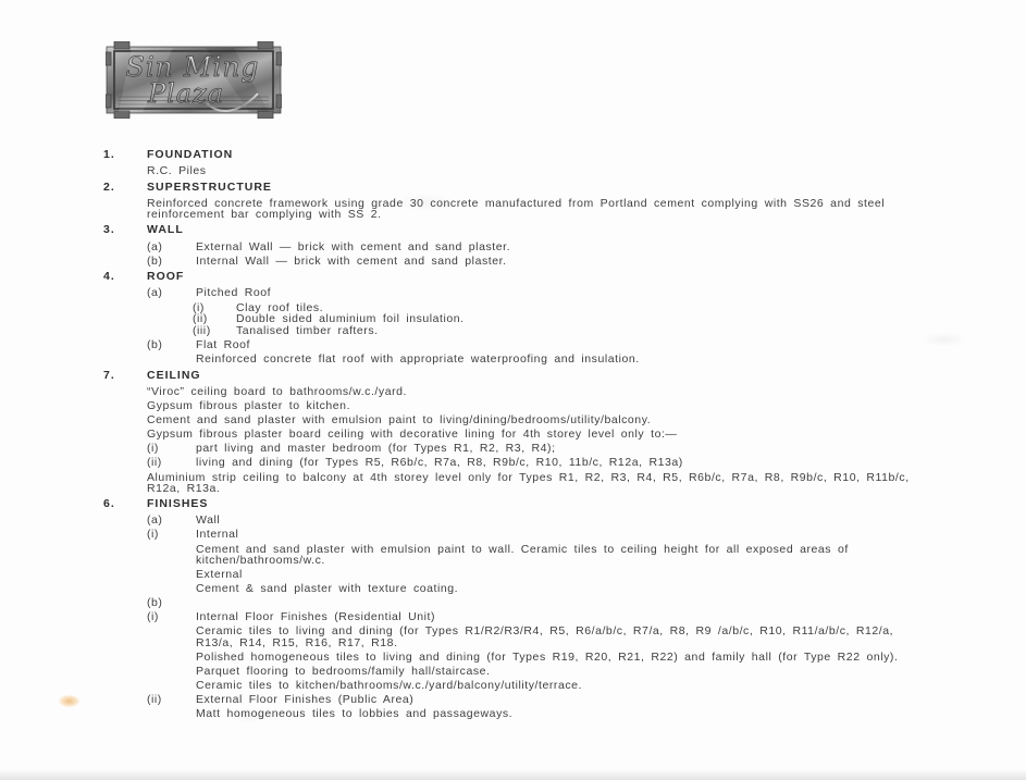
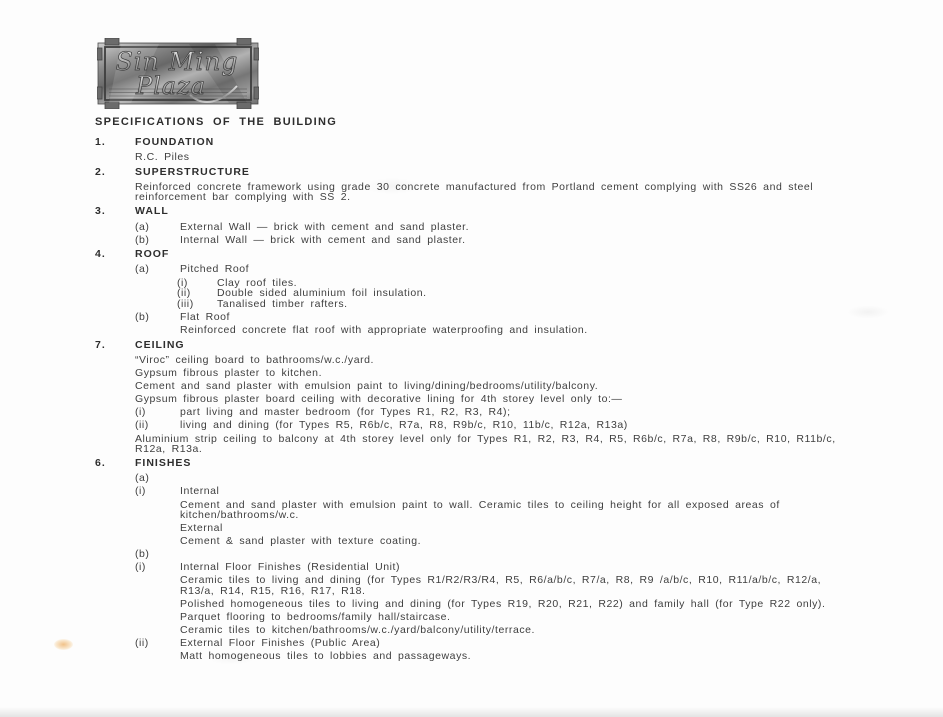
  Sin Ming
  Plaza
+ SPECIFICATIONS OF THE BUILDING
  1.
  FOUNDATION
  R.C. Piles
  2.
  SUPERSTRUCTURE
  Reinforced concrete framework using grade 30 concrete manufactured from Portland cement complying with SS26 and steel reinforcement bar complying with SS 2.
  3.
  WALL
  (a)
  External Wall — brick with cement and sand plaster.
  (b)
  Internal Wall — brick with cement and sand plaster.
  4.
  ROOF
  (a)
  Pitched Roof
  (i)
  Clay roof tiles.
  (ii)
  Double sided aluminium foil insulation.
  (iii)
  Tanalised timber rafters.
  (b)
  Flat Roof
  Reinforced concrete flat roof with appropriate waterproofing and insulation.
  7.
  CEILING
  “Viroc” ceiling board to bathrooms/w.c./yard.
  Gypsum fibrous plaster to kitchen.
  Cement and sand plaster with emulsion paint to living/dining/bedrooms/utility/balcony.
  Gypsum fibrous plaster board ceiling with decorative lining for 4th storey level only to:—
  (i)
  part living and master bedroom (for Types R1, R2, R3, R4);
  (ii)
  living and dining (for Types R5, R6b/c, R7a, R8, R9b/c, R10, 11b/c, R12a, R13a)
  Aluminium strip ceiling to balcony at 4th storey level only for Types R1, R2, R3, R4, R5, R6b/c, R7a, R8, R9b/c, R10, R11b/c, R12a, R13a.
  6.
  FINISHES
  (a)
- Wall
  (i)
  Internal
  Cement and sand plaster with emulsion paint to wall. Ceramic tiles to ceiling height for all exposed areas of kitchen/bathrooms/w.c.
  External
  Cement & sand plaster with texture coating.
  (b)
  (i)
  Internal Floor Finishes (Residential Unit)
  Ceramic tiles to living and dining (for Types R1/R2/R3/R4, R5, R6/a/b/c, R7/a, R8, R9 /a/b/c, R10, R11/a/b/c, R12/a, R13/a, R14, R15, R16, R17, R18.
  Polished homogeneous tiles to living and dining (for Types R19, R20, R21, R22) and family hall (for Type R22 only).
  Parquet flooring to bedrooms/family hall/staircase.
  Ceramic tiles to kitchen/bathrooms/w.c./yard/balcony/utility/terrace.
  (ii)
  External Floor Finishes (Public Area)
  Matt homogeneous tiles to lobbies and passageways.
